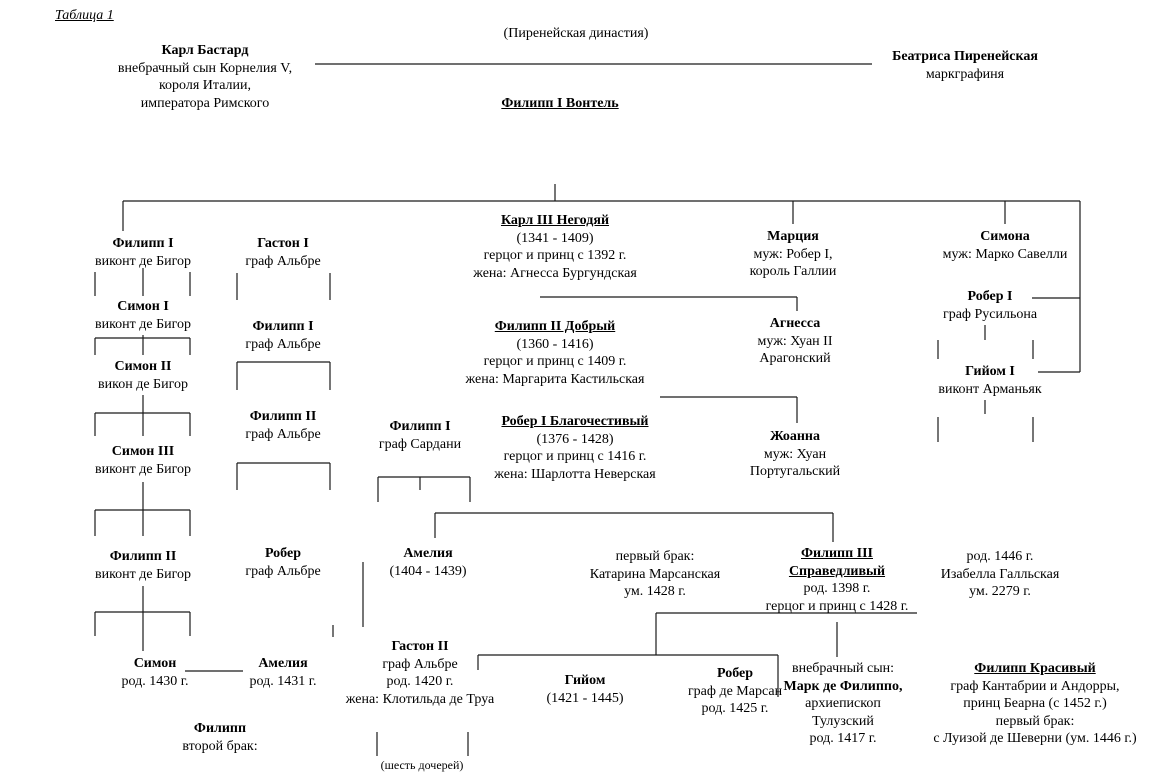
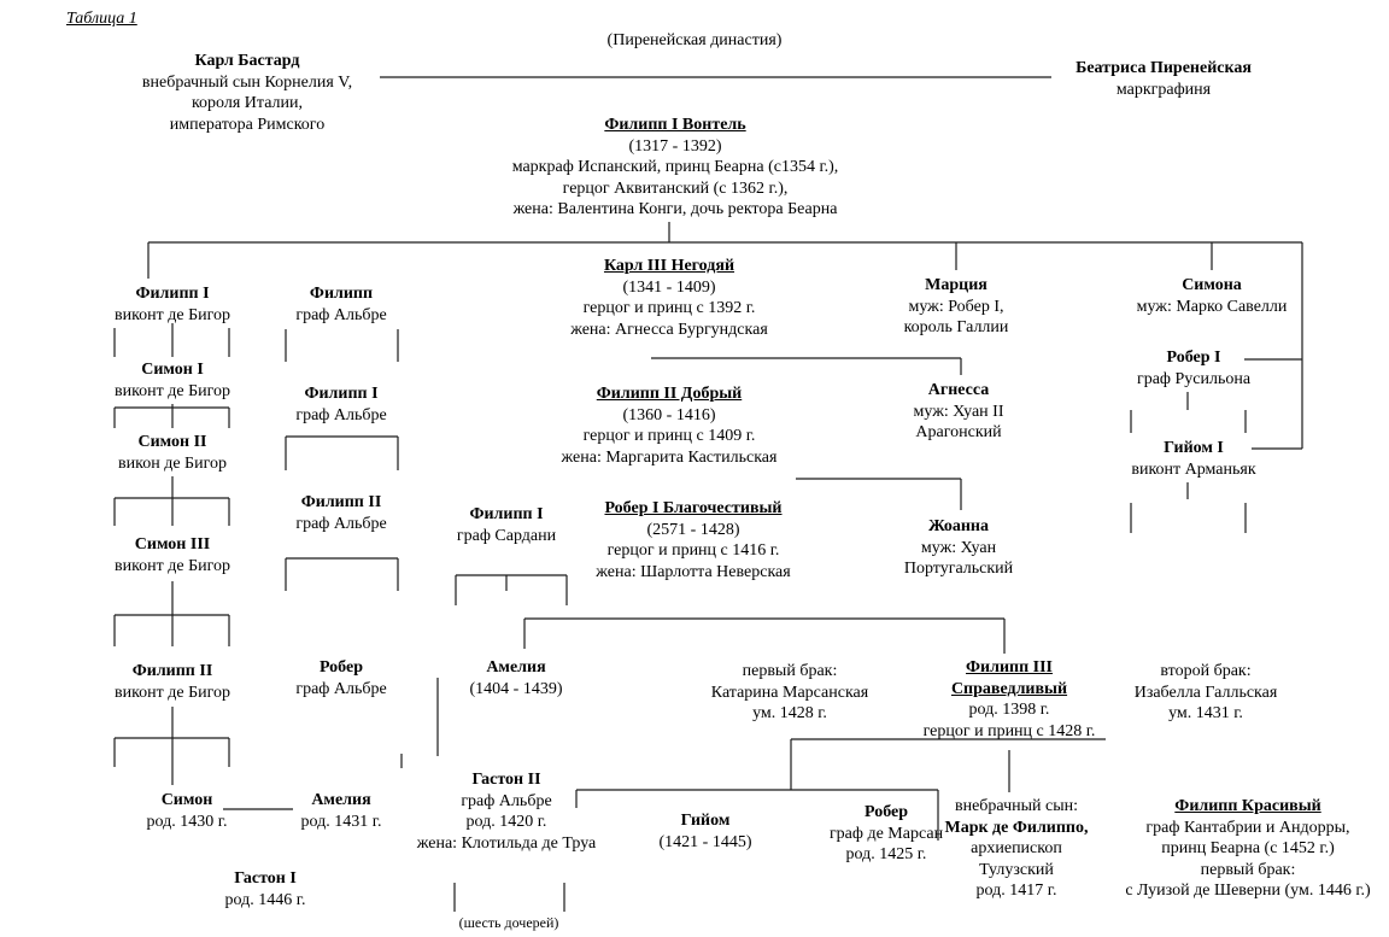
  Таблица 1
  (Пиренейская династия)
  Карл Бастард
  внебрачный сын Корнелия V,
  короля Италии,
  императора Римского
  Беатриса Пиренейская
  маркграфиня
  Филипп I Вонтель
+ (1317 - 1392)
+ маркраф Испанский, принц Беарна (с1354 г.),
+ герцог Аквитанский (с 1362 г.),
+ жена: Валентина Конги, дочь ректора Беарна
  Карл III Негодяй
  (1341 - 1409)
  герцог и принц с 1392 г.
  жена: Агнесса Бургундская
  Филипп I
  виконт де Бигор
- Гастон I
+ Филипп
  граф Альбре
  Марция
  муж: Робер I,
  король Галлии
  Симона
  муж: Марко Савелли
  Симон I
  виконт де Бигор
  Филипп I
  граф Альбре
  Робер I
  граф Русильона
  Филипп II Добрый
  (1360 - 1416)
  герцог и принц с 1409 г.
  жена: Маргарита Кастильская
  Агнесса
  муж: Хуан II
  Арагонский
  Симон II
  викон де Бигор
  Гийом I
  виконт Арманьяк
  Филипп II
  граф Альбре
  Филипп I
  граф Сардани
  Робер I Благочестивый
- (1376 - 1428)
+ (2571 - 1428)
  герцог и принц с 1416 г.
  жена: Шарлотта Неверская
  Жоанна
  муж: Хуан
  Португальский
  Симон III
  виконт де Бигор
  Робер
  граф Альбре
  Филипп II
  виконт де Бигор
  Амелия
  (1404 - 1439)
  первый брак:
  Катарина Марсанская
  ум. 1428 г.
  Филипп III
  Справедливый
  род. 1398 г.
  герцог и принц с 1428 г.
- род. 1446 г.
+ второй брак:
  Изабелла Галльская
- ум. 2279 г.
+ ум. 1431 г.
  Симон
  род. 1430 г.
  Амелия
  род. 1431 г.
  Гастон II
  граф Альбре
  род. 1420 г.
  жена: Клотильда де Труа
  Гийом
  (1421 - 1445)
  Робер
  граф де Марсан
  род. 1425 г.
  внебрачный сын:
  Марк де Филиппо,
  архиепископ
  Тулузский
  род. 1417 г.
  Филипп Красивый
  граф Кантабрии и Андорры,
  принц Беарна (с 1452 г.)
  первый брак:
  с Луизой де Шеверни (ум. 1446 г.)
- Филипп
+ Гастон I
- второй брак:
+ род. 1446 г.
  (шесть дочерей)
